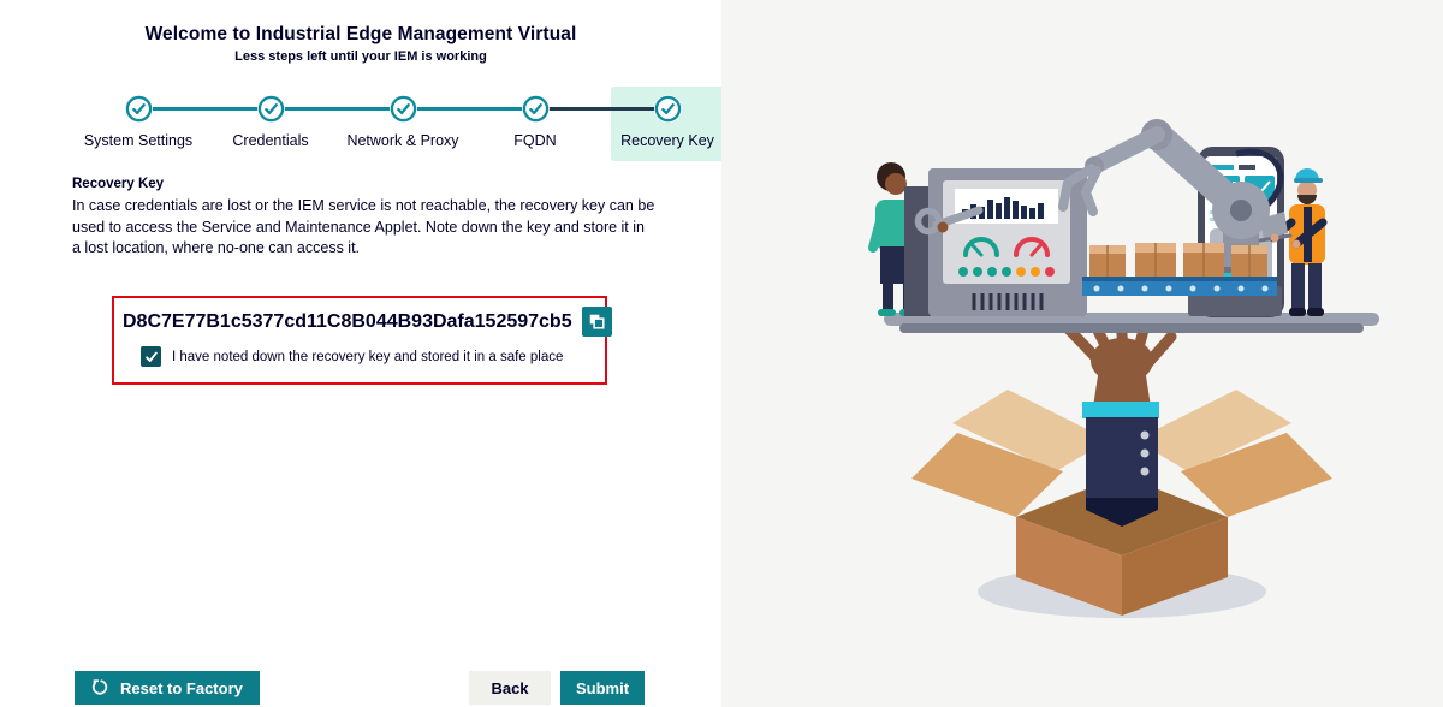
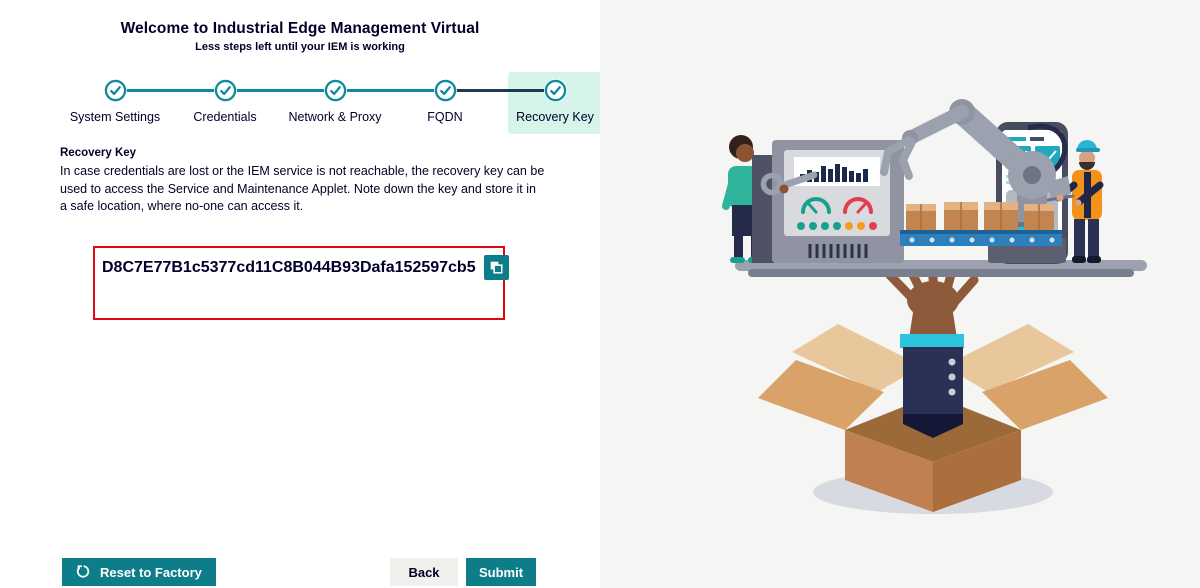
  Welcome to Industrial Edge Management Virtual
  Less steps left until your IEM is working
  System Settings
  Credentials
  Network & Proxy
  FQDN
  Recovery Key
  Recovery Key
- In case credentials are lost or the IEM service is not reachable, the recovery key can be used to access the Service and Maintenance Applet. Note down the key and store it in a lost location, where no-one can access it.
+ In case credentials are lost or the IEM service is not reachable, the recovery key can be used to access the Service and Maintenance Applet. Note down the key and store it in a safe location, where no-one can access it.
  D8C7E77B1c5377cd11C8B044B93Dafa152597cb5
- I have noted down the recovery key and stored it in a safe place
  Reset to Factory
  Back
  Submit
